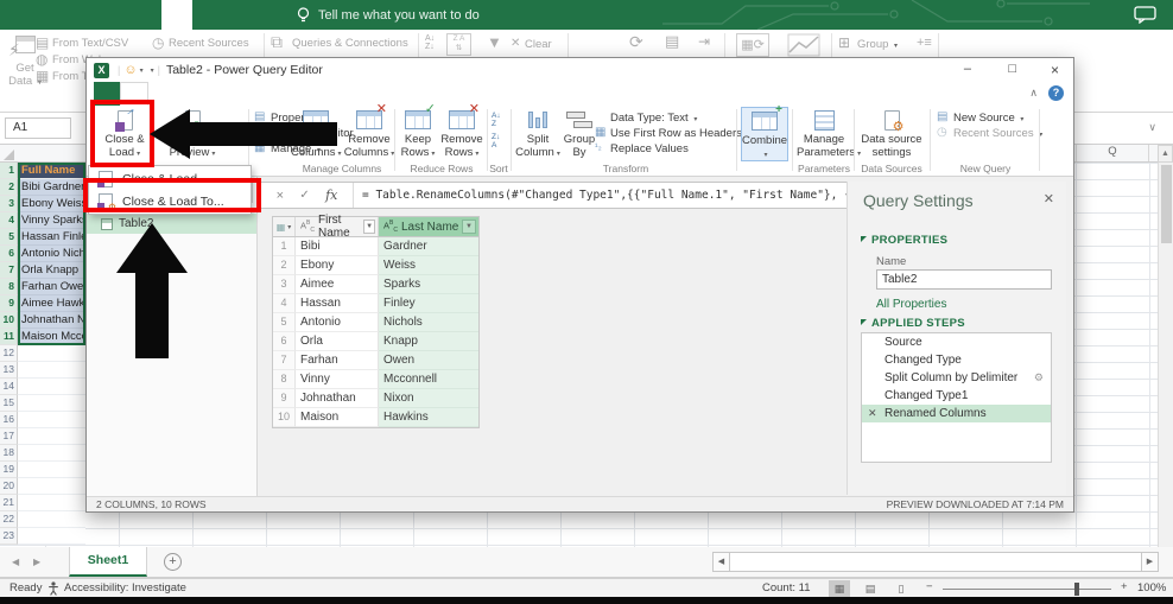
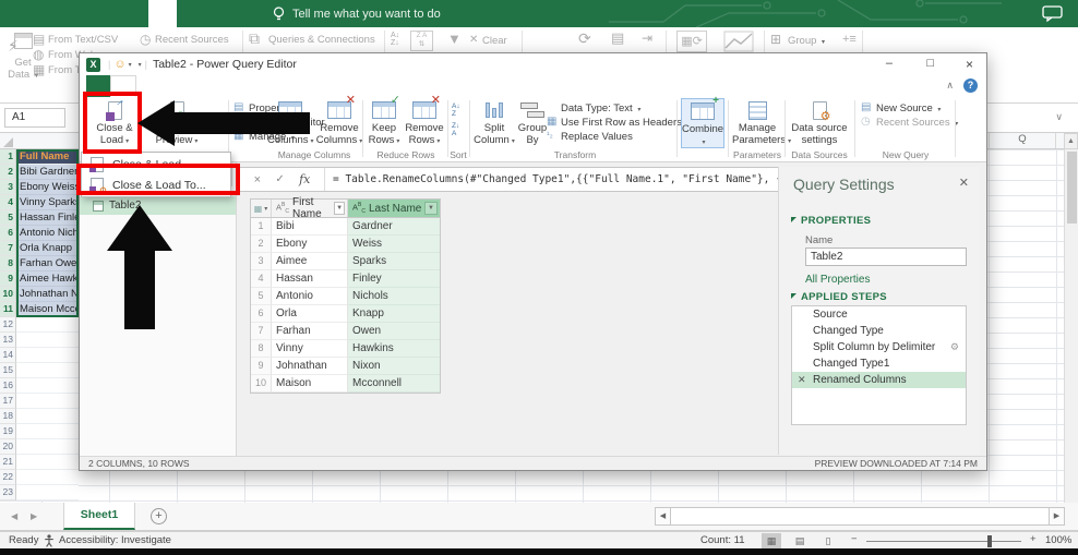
  Tell me what you want to do
  ⚡
  Get
  Data
  ▤
  From Text/CSV
  ◍
  ▦
  ◷
  Recent Sources
  ⧉
  Queries & Connections
  ▼
  ✕
  Clear
  ⟳
  ▤
  ⇥
  ▦⟳
  ⊞
  Group
  +≡
  A1
  ∨
  Q
  1
  Full Name
  2
  Bibi Gardner
  3
  Ebony Weiss
  4
  Vinny Spark
  5
  Hassan Finle
  6
  Antonio Nich
  7
  Orla Knapp
  8
  Farhan Owe
  9
  Aimee Hawk
  10
  Johnathan N
  11
  12
  13
  14
  15
  16
  17
  18
  19
  20
  21
  22
  23
  ◀
  ▶
  Sheet1
  +
  Ready
  Accessibility: Investigate
  Count: 11
  ▦
  ▤
  ▯
  −
  +
  100%
  X
  |
  ☺
  |
  Table2 - Power Query Editor
  –
  □
  ×
  ∧
  ?
  Close &
  Load
  ▤
  ▦
  Manage
  Columns
  ✕
  Remove
  Columns
  Manage Columns
  ✓
  Keep
  Rows
  ✕
  Remove
  Rows
  Reduce Rows
  Sort
  Split
  Column
  Group
  By
  Data Type: Text
  ▦
  Use First Row as Headers
  ¹₂
  Replace Values
  Transform
  +
  Combine
  Manage
  Parameters
  Parameters
  ⚙
  Data source
  settings
  Data Sources
  ▤
  New Source
  ◷
  Recent Sources
  New Query
  Table2
  ×
  ✓
  fx
  = Table.RenameColumns(#"Changed Type1",{{"Full Name.1", "First Name"},
  ▦
  First Name
  Last Name
  1
  Bibi
  Gardner
  2
  Ebony
  Weiss
  3
  Aimee
  Sparks
  4
  Hassan
  Finley
  5
  Antonio
  Nichols
  6
  Orla
  Knapp
  7
  Farhan
  Owen
  8
  Vinny
- Mcconnell
+ Hawkins
  9
  Johnathan
  Nixon
  10
  Maison
- Hawkins
+ Mcconnell
  Query Settings
  ✕
  PROPERTIES
  Name
  Table2
  All Properties
  APPLIED STEPS
  Source
  Changed Type
  Split Column by Delimiter
  ⚙
  Changed Type1
  ✕
  Renamed Columns
  2 COLUMNS, 10 ROWS
  PREVIEW DOWNLOADED AT 7:14 PM
  Close & Load
  ⚙
  Close & Load To...
